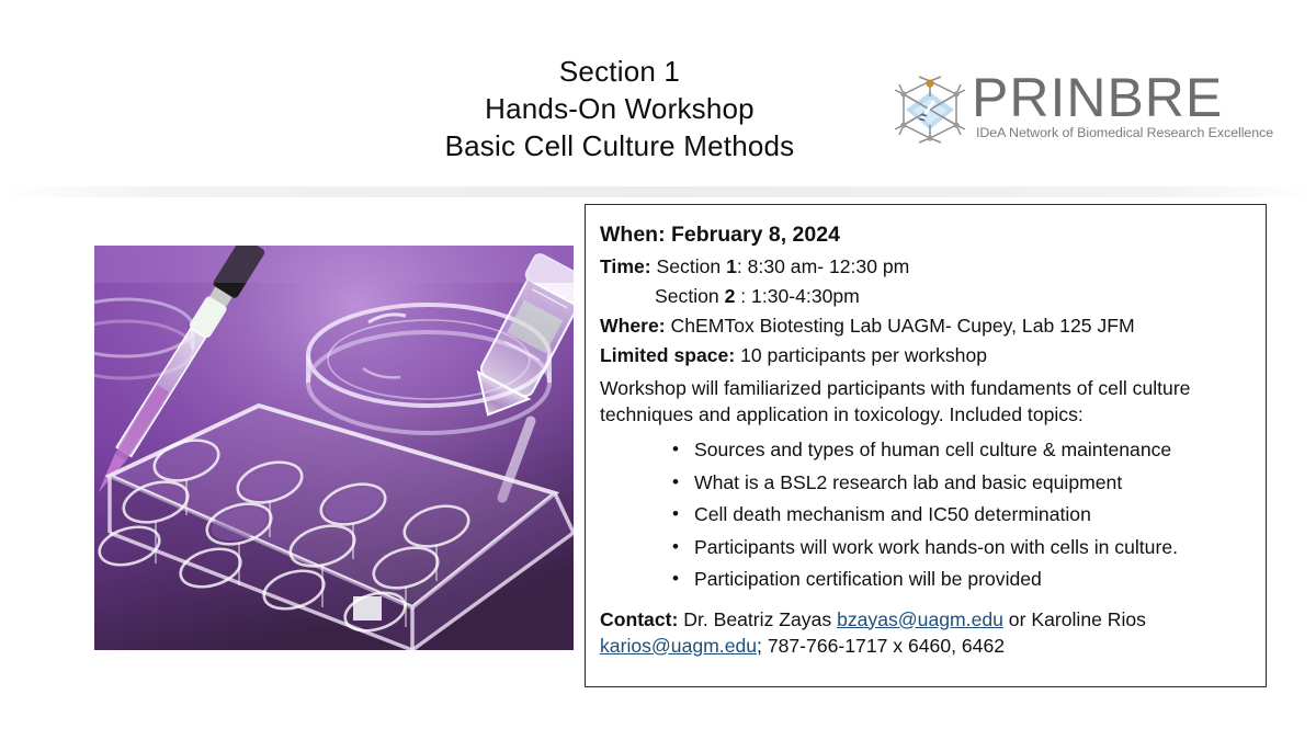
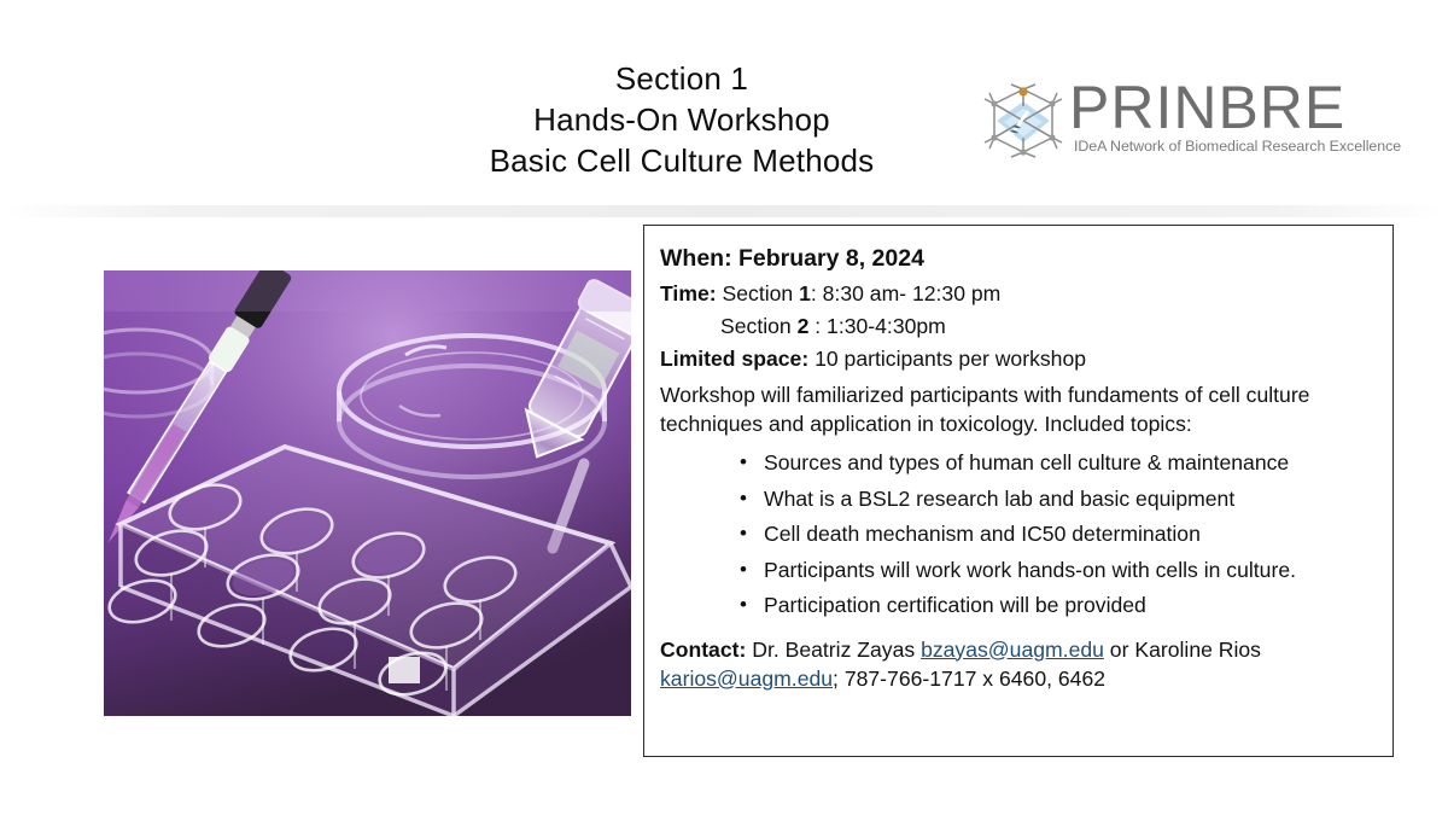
  Section 1
  Hands-On Workshop
  Basic Cell Culture Methods
  PRINBRE
  IDeA Network of Biomedical Research Excellence
  When: February 8, 2024
  Time: Section 1: 8:30 am- 12:30 pm
  Section 2 : 1:30-4:30pm
- Where: ChEMTox Biotesting Lab UAGM- Cupey, Lab 125 JFM
  Limited space: 10 participants per workshop
  Workshop will familiarized participants with fundaments of cell culture techniques and application in toxicology. Included topics:
  Sources and types of human cell culture & maintenance
  What is a BSL2 research lab and basic equipment
  Cell death mechanism and IC50 determination
  Participants will work work hands-on with cells in culture.
  Participation certification will be provided
  Contact: Dr. Beatriz Zayas bzayas@uagm.edu or Karoline Rios karios@uagm.edu; 787-766-1717 x 6460, 6462
